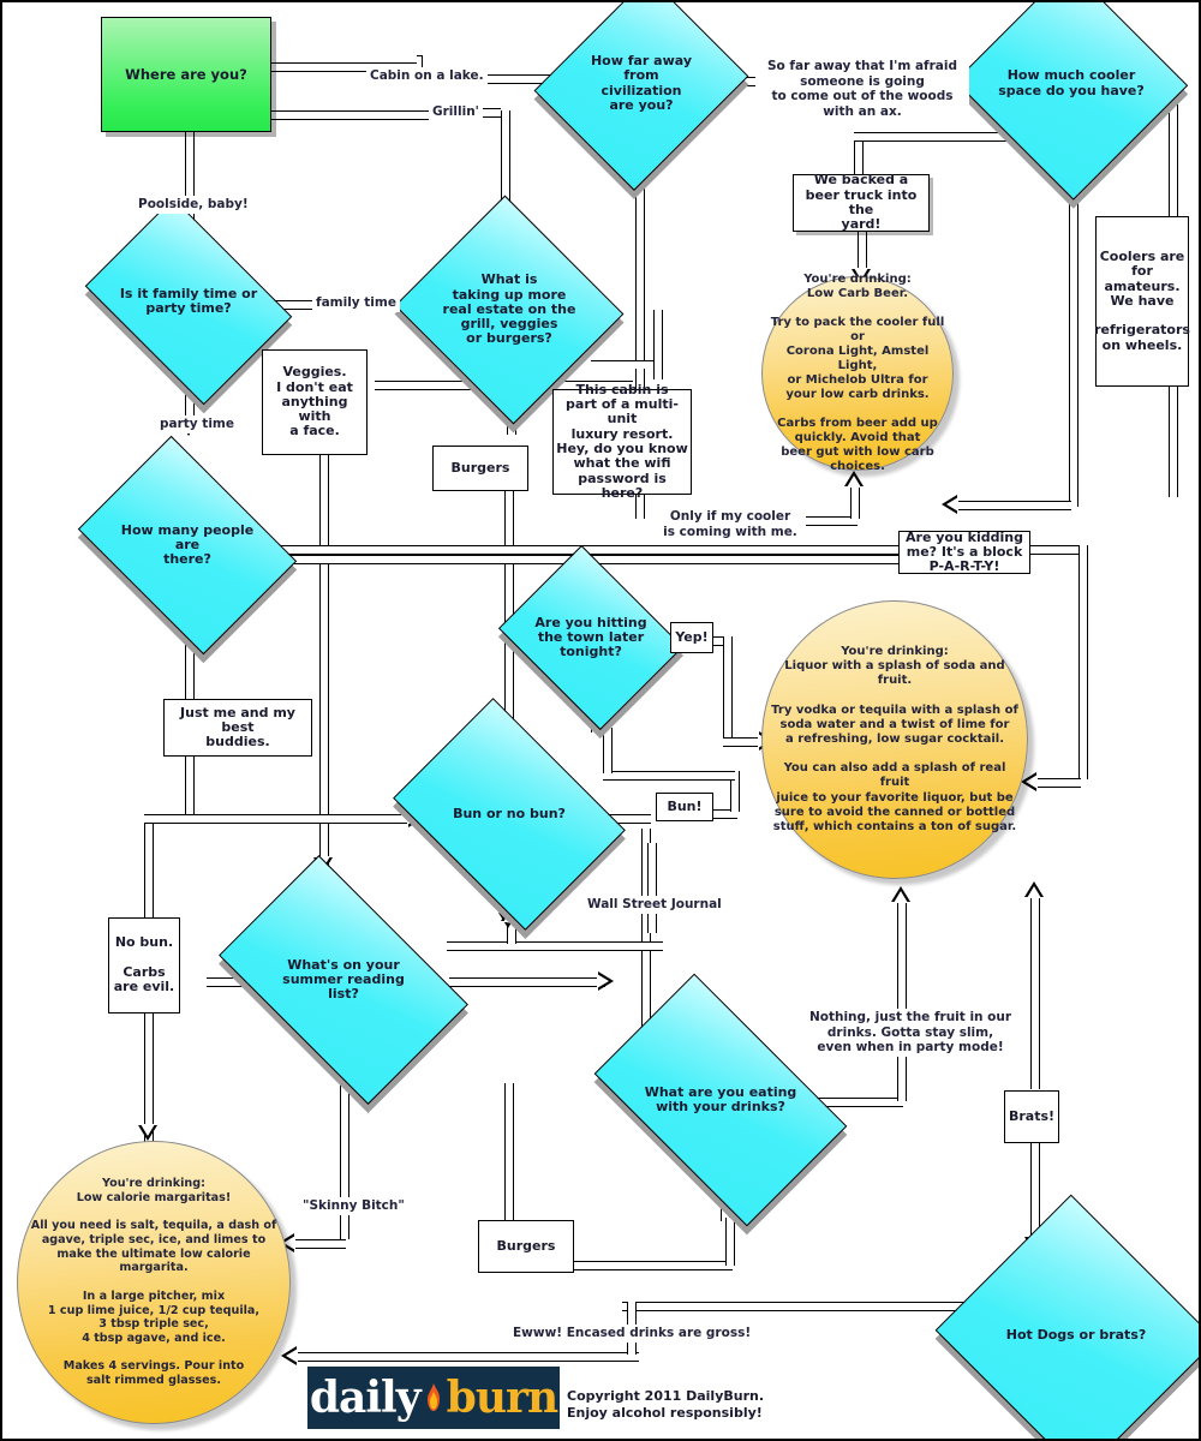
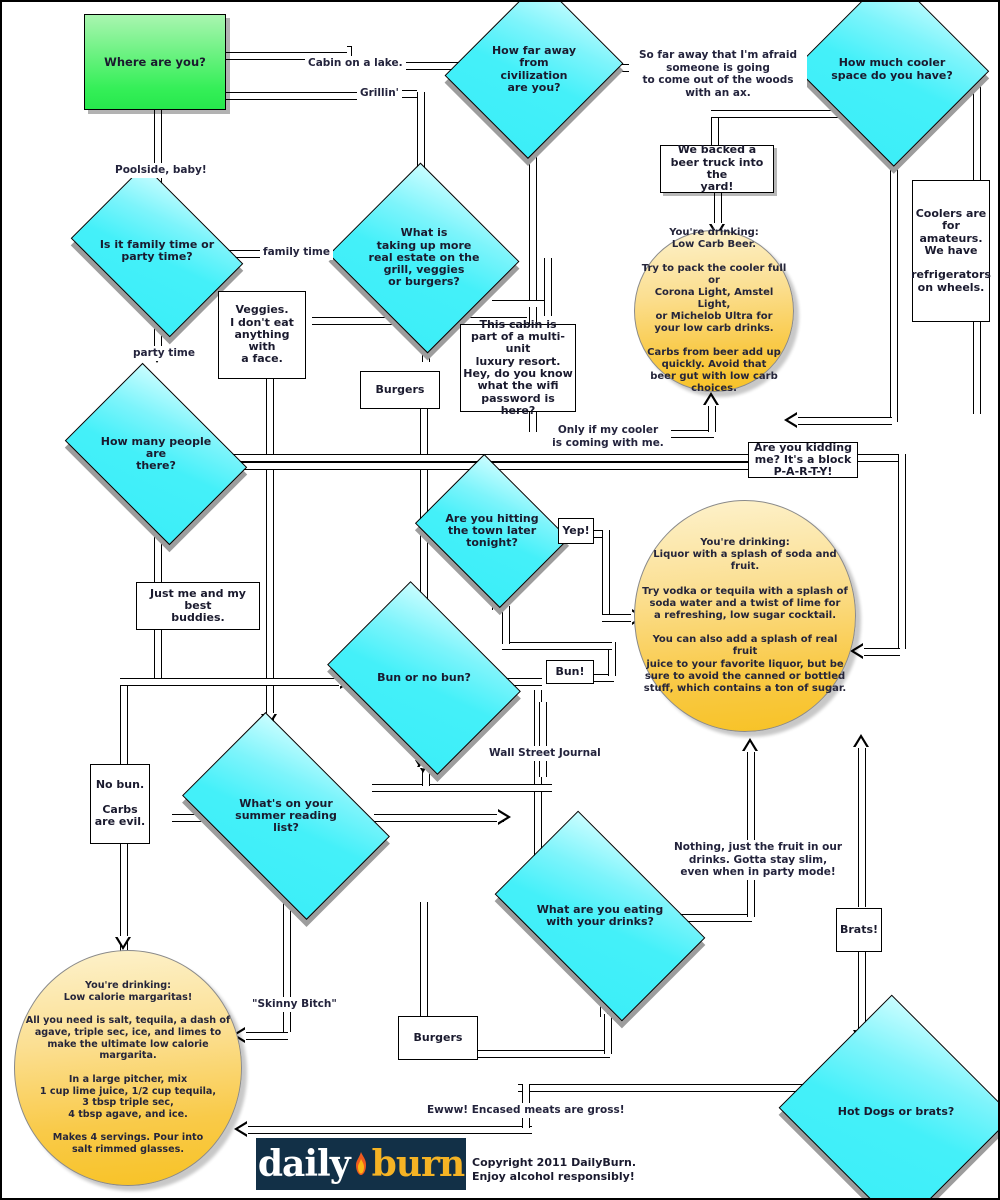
  Where are you?
  How far away
  from
  civilization
  are you?
  How much cooler
  space do you have?
  We backed a
  beer truck into the
  yard!
  Coolers are
  for
  amateurs.
  We have
  refrigerators
  on wheels.
  You're drinking:
  Low Carb Beer.
  Try to pack the cooler full or
  Corona Light, Amstel Light,
  or Michelob Ultra for
  your low carb drinks.
  Carbs from beer add up
  quickly. Avoid that
  beer gut with low carb
  choices.
  Is it family time or
  party time?
  What is
  taking up more
  real estate on the
  grill, veggies
  or burgers?
  Veggies.
  I don't eat
  anything with
  a face.
  Burgers
  This cabin is
  part of a multi-unit
  luxury resort.
  Hey, do you know
  what the wifi
  password is here?
  How many people are
  there?
  Are you kidding
  me? It's a block
  P-A-R-T-Y!
  Are you hitting
  the town later
  tonight?
  Yep!
  You're drinking:
  Liquor with a splash of soda and fruit.
  Try vodka or tequila with a splash of
  soda water and a twist of lime for
  a refreshing, low sugar cocktail.
  You can also add a splash of real fruit
  juice to your favorite liquor, but be
  sure to avoid the canned or bottled
  stuff, which contains a ton of sugar.
  Just me and my best
  buddies.
  Bun or no bun?
  Bun!
  No bun.
  Carbs
  are evil.
  What's on your
  summer reading
  list?
  What are you eating
  with your drinks?
  Brats!
  Burgers
  Hot Dogs or brats?
  You're drinking:
  Low calorie margaritas!
  All you need is salt, tequila, a dash of
  agave, triple sec, ice, and limes to
  make the ultimate low calorie
  margarita.
  In a large pitcher, mix
  1 cup lime juice, 1/2 cup tequila,
  3 tbsp triple sec,
  4 tbsp agave, and ice.
  Makes 4 servings. Pour into
  salt rimmed glasses.
  Cabin on a lake.
  Grillin'
  Poolside, baby!
  So far away that I'm afraid
  someone is going
  to come out of the woods
  with an ax.
  family time
  party time
  Only if my cooler
  is coming with me.
  Wall Street Journal
  "Skinny Bitch"
  Nothing, just the fruit in our
  drinks. Gotta stay slim,
  even when in party mode!
- Ewww! Encased drinks are gross!
+ Ewww! Encased meats are gross!
  daily
  burn
  Copyright 2011 DailyBurn.
  Enjoy alcohol responsibly!
